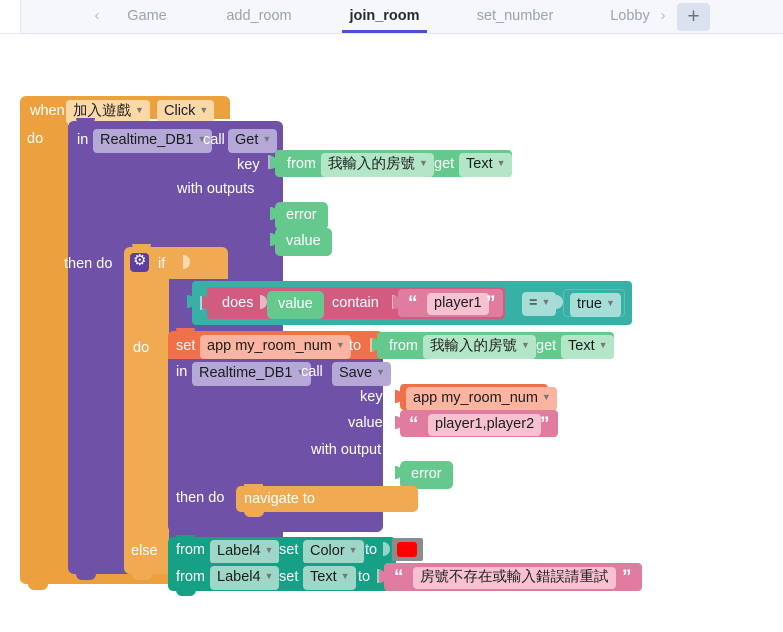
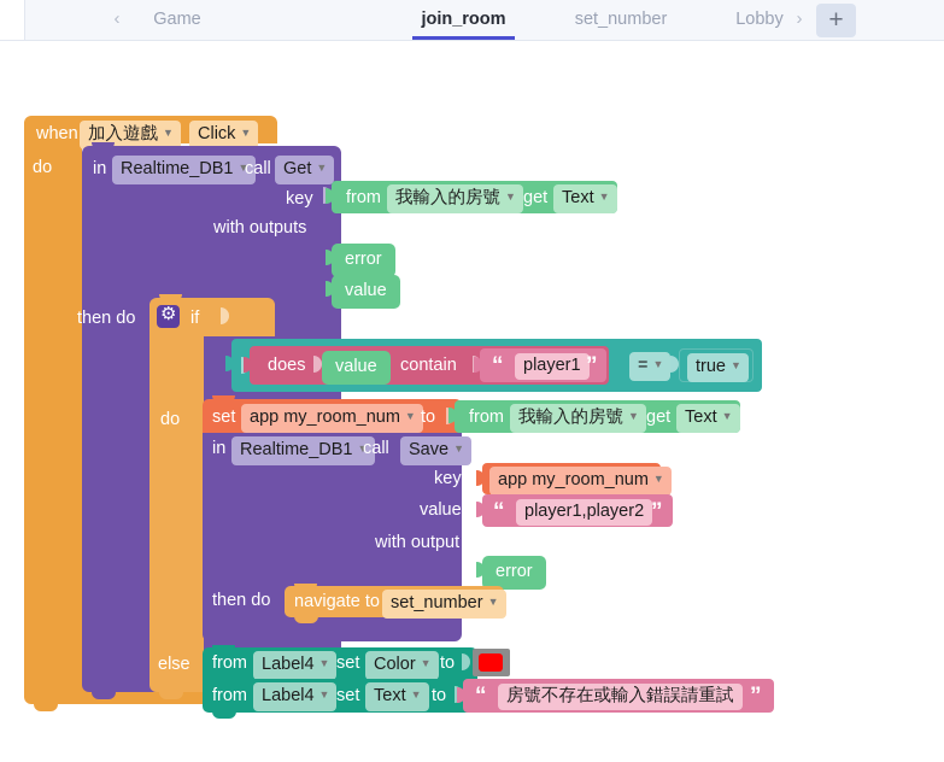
  ‹
  Game
- add_room
  join_room
  set_number
  Lobby
  ›
  +
  when
  加入遊戲 ▼
  Click ▼
  do
  in
  Realtime_DB1 ▼
  call
  Get ▼
  key
  from
  我輸入的房號 ▼
  get
  Text ▼
  with outputs
  error
  value
  then do
  if
  does
  value
  contain
  “
  player1
  ”
  = ▼
  true ▼
  do
  set
  app my_room_num ▼
  to
  from
  我輸入的房號 ▼
  get
  Text ▼
  in
  Realtime_DB1 ▼
  call
  Save ▼
  key
  app my_room_num ▼
  value
  “
  player1,player2
  ”
  with output
  error
  then do
  navigate to
+ set_number ▼
  else
  from
  Label4 ▼
  set
  Color ▼
  to
  from
  Label4 ▼
  set
  Text ▼
  to
  “
  房號不存在或輸入錯誤請重試
  ”
